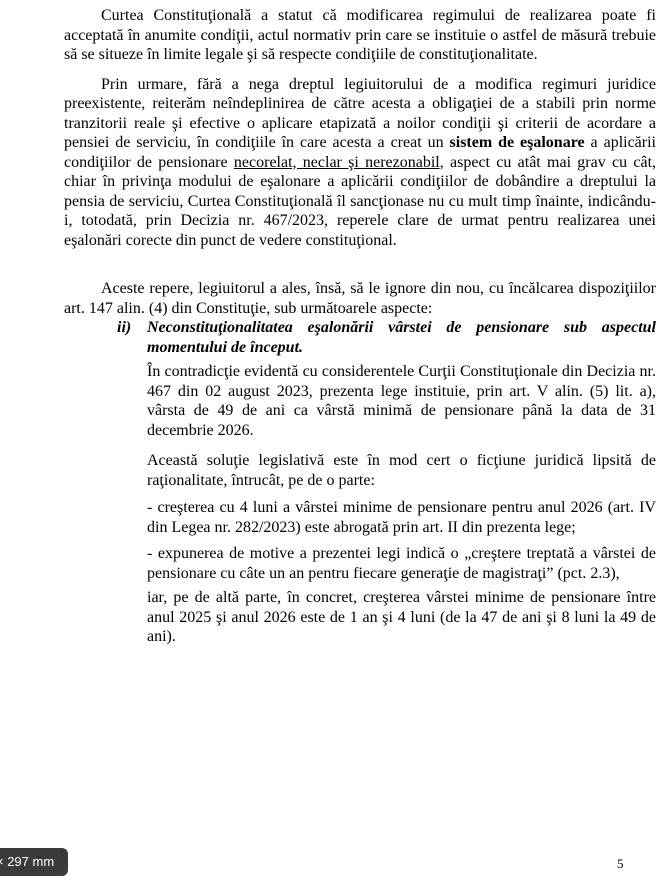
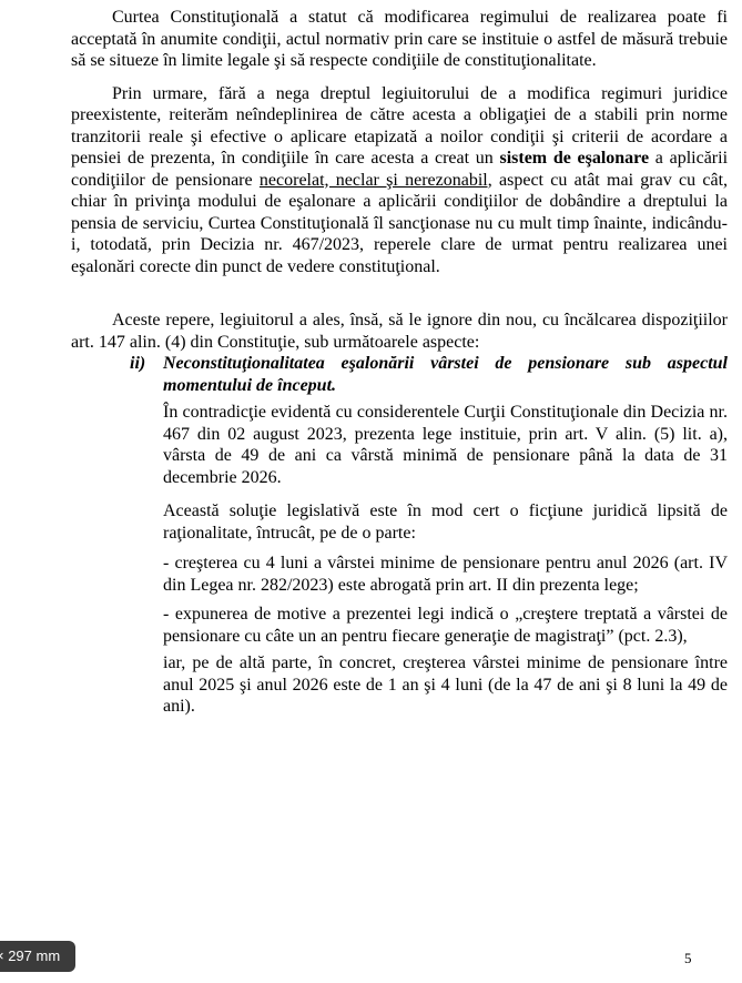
  Curtea Constituţională a statut că modificarea regimului de realizarea poate fi acceptată în anumite condiţii, actul normativ prin care se instituie o astfel de măsură trebuie să se situeze în limite legale şi să respecte condiţiile de constituţionalitate.
- Prin urmare, fără a nega dreptul legiuitorului de a modifica regimuri juridice preexistente, reiterăm neîndeplinirea de către acesta a obligaţiei de a stabili prin norme tranzitorii reale şi efective o aplicare etapizată a noilor condiţii şi criterii de acordare a pensiei de serviciu, în condiţiile în care acesta a creat un sistem de eşalonare a aplicării condiţiilor de pensionare necorelat, neclar şi nerezonabil, aspect cu atât mai grav cu cât, chiar în privinţa modului de eşalonare a aplicării condiţiilor de dobândire a dreptului la pensia de serviciu, Curtea Constituţională îl sancţionase nu cu mult timp înainte, indicându-i, totodată, prin Decizia nr. 467/2023, reperele clare de urmat pentru realizarea unei eşalonări corecte din punct de vedere constituţional.
+ Prin urmare, fără a nega dreptul legiuitorului de a modifica regimuri juridice preexistente, reiterăm neîndeplinirea de către acesta a obligaţiei de a stabili prin norme tranzitorii reale şi efective o aplicare etapizată a noilor condiţii şi criterii de acordare a pensiei de prezenta, în condiţiile în care acesta a creat un sistem de eşalonare a aplicării condiţiilor de pensionare necorelat, neclar şi nerezonabil, aspect cu atât mai grav cu cât, chiar în privinţa modului de eşalonare a aplicării condiţiilor de dobândire a dreptului la pensia de serviciu, Curtea Constituţională îl sancţionase nu cu mult timp înainte, indicându-i, totodată, prin Decizia nr. 467/2023, reperele clare de urmat pentru realizarea unei eşalonări corecte din punct de vedere constituţional.
  Aceste repere, legiuitorul a ales, însă, să le ignore din nou, cu încălcarea dispoziţiilor art. 147 alin. (4) din Constituţie, sub următoarele aspecte:
  ii)
  Neconstituţionalitatea eşalonării vârstei de pensionare sub aspectul momentului de început.
  În contradicţie evidentă cu considerentele Curţii Constituţionale din Decizia nr. 467 din 02 august 2023, prezenta lege instituie, prin art. V alin. (5) lit. a), vârsta de 49 de ani ca vârstă minimă de pensionare până la data de 31 decembrie 2026.
  Această soluţie legislativă este în mod cert o ficţiune juridică lipsită de raţionalitate, întrucât, pe de o parte:
  - creşterea cu 4 luni a vârstei minime de pensionare pentru anul 2026 (art. IV din Legea nr. 282/2023) este abrogată prin art. II din prezenta lege;
  - expunerea de motive a prezentei legi indică o „creştere treptată a vârstei de pensionare cu câte un an pentru fiecare generaţie de magistraţi” (pct. 2.3),
  iar, pe de altă parte, în concret, creşterea vârstei minime de pensionare între anul 2025 şi anul 2026 este de 1 an şi 4 luni (de la 47 de ani şi 8 luni la 49 de ani).
  5
  297 mm
